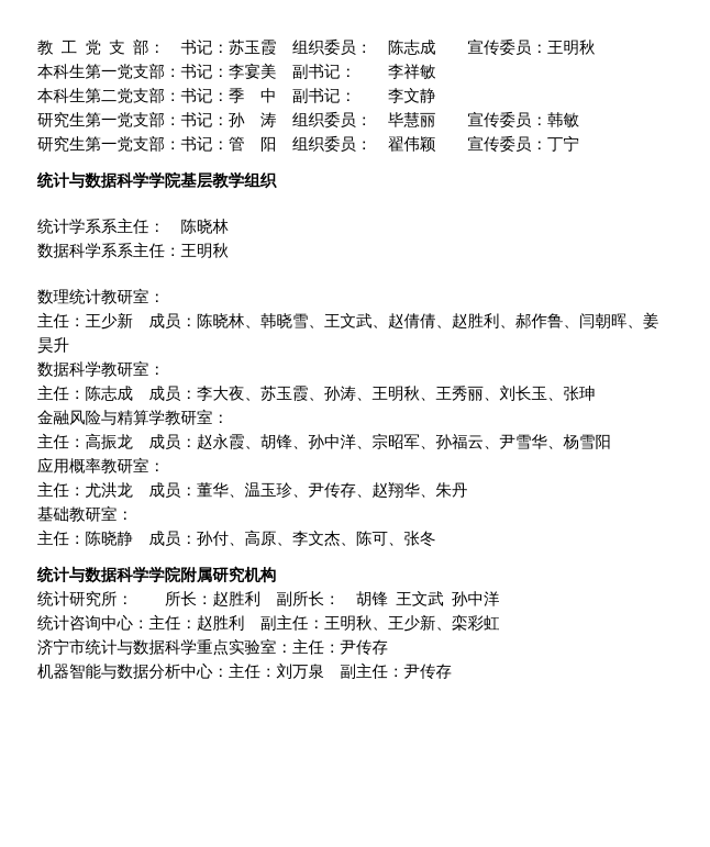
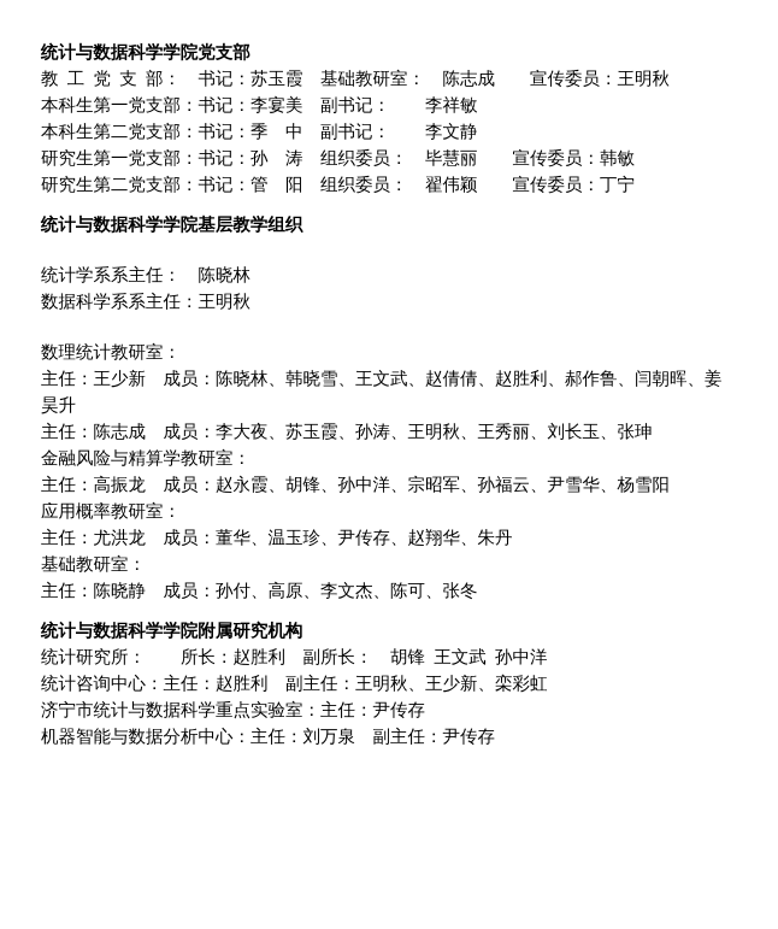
+ 统计与数据科学学院党支部
- 教 工 党 支 部： 书记：苏玉霞 组织委员： 陈志成 宣传委员：王明秋
+ 教 工 党 支 部： 书记：苏玉霞 基础教研室： 陈志成 宣传委员：王明秋
  本科生第一党支部：书记：李宴美 副书记： 李祥敏
  本科生第二党支部：书记：季 中 副书记： 李文静
  研究生第一党支部：书记：孙 涛 组织委员： 毕慧丽 宣传委员：韩敏
- 研究生第一党支部：书记：管 阳 组织委员： 翟伟颖 宣传委员：丁宁
+ 研究生第二党支部：书记：管 阳 组织委员： 翟伟颖 宣传委员：丁宁
  统计与数据科学学院基层教学组织
  统计学系系主任： 陈晓林
  数据科学系系主任：王明秋
  数理统计教研室：
  主任：王少新 成员：陈晓林、韩晓雪、王文武、赵倩倩、赵胜利、郝作鲁、闫朝晖、姜昊升
- 数据科学教研室：
  主任：陈志成 成员：李大夜、苏玉霞、孙涛、王明秋、王秀丽、刘长玉、张珅
  金融风险与精算学教研室：
  主任：高振龙 成员：赵永霞、胡锋、孙中洋、宗昭军、孙福云、尹雪华、杨雪阳
  应用概率教研室：
  主任：尤洪龙 成员：董华、温玉珍、尹传存、赵翔华、朱丹
  基础教研室：
  主任：陈晓静 成员：孙付、高原、李文杰、陈可、张冬
  统计与数据科学学院附属研究机构
  统计研究所： 所长：赵胜利 副所长： 胡锋 王文武 孙中洋
  统计咨询中心：主任：赵胜利 副主任：王明秋、王少新、栾彩虹
  济宁市统计与数据科学重点实验室：主任：尹传存
  机器智能与数据分析中心：主任：刘万泉 副主任：尹传存
